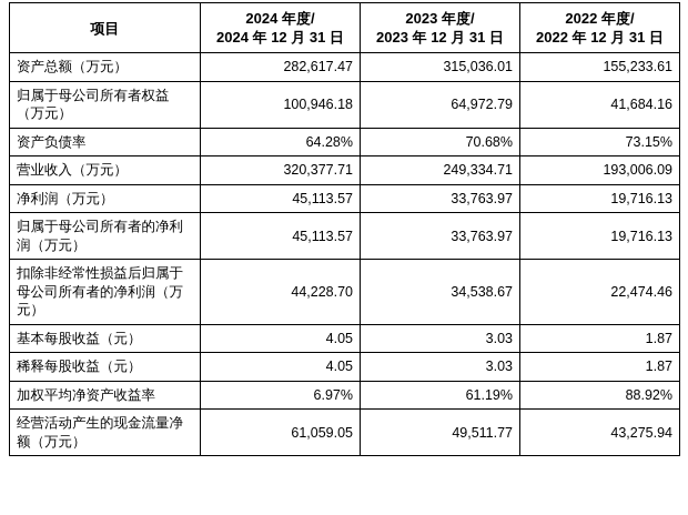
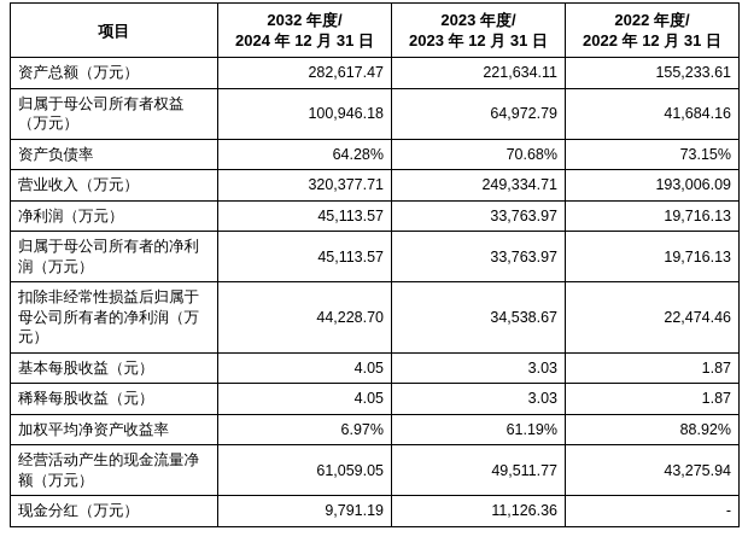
- 项目	2024 年度/ 2024 年 12 月 31 日	2023 年度/ 2023 年 12 月 31 日	2022 年度/ 2022 年 12 月 31 日
+ 项目	2032 年度/ 2024 年 12 月 31 日	2023 年度/ 2023 年 12 月 31 日	2022 年度/ 2022 年 12 月 31 日
- 资产总额（万元）	282,617.47	315,036.01	155,233.61
+ 资产总额（万元）	282,617.47	221,634.11	155,233.61
  归属于母公司所有者权益（万元）	100,946.18	64,972.79	41,684.16
  资产负债率	64.28%	70.68%	73.15%
  营业收入（万元）	320,377.71	249,334.71	193,006.09
  净利润（万元）	45,113.57	33,763.97	19,716.13
  归属于母公司所有者的净利润（万元）	45,113.57	33,763.97	19,716.13
  扣除非经常性损益后归属于母公司所有者的净利润（万元）	44,228.70	34,538.67	22,474.46
  基本每股收益（元）	4.05	3.03	1.87
  稀释每股收益（元）	4.05	3.03	1.87
  加权平均净资产收益率	6.97%	61.19%	88.92%
  经营活动产生的现金流量净额（万元）	61,059.05	49,511.77	43,275.94
+ 现金分红（万元）	9,791.19	11,126.36	-
